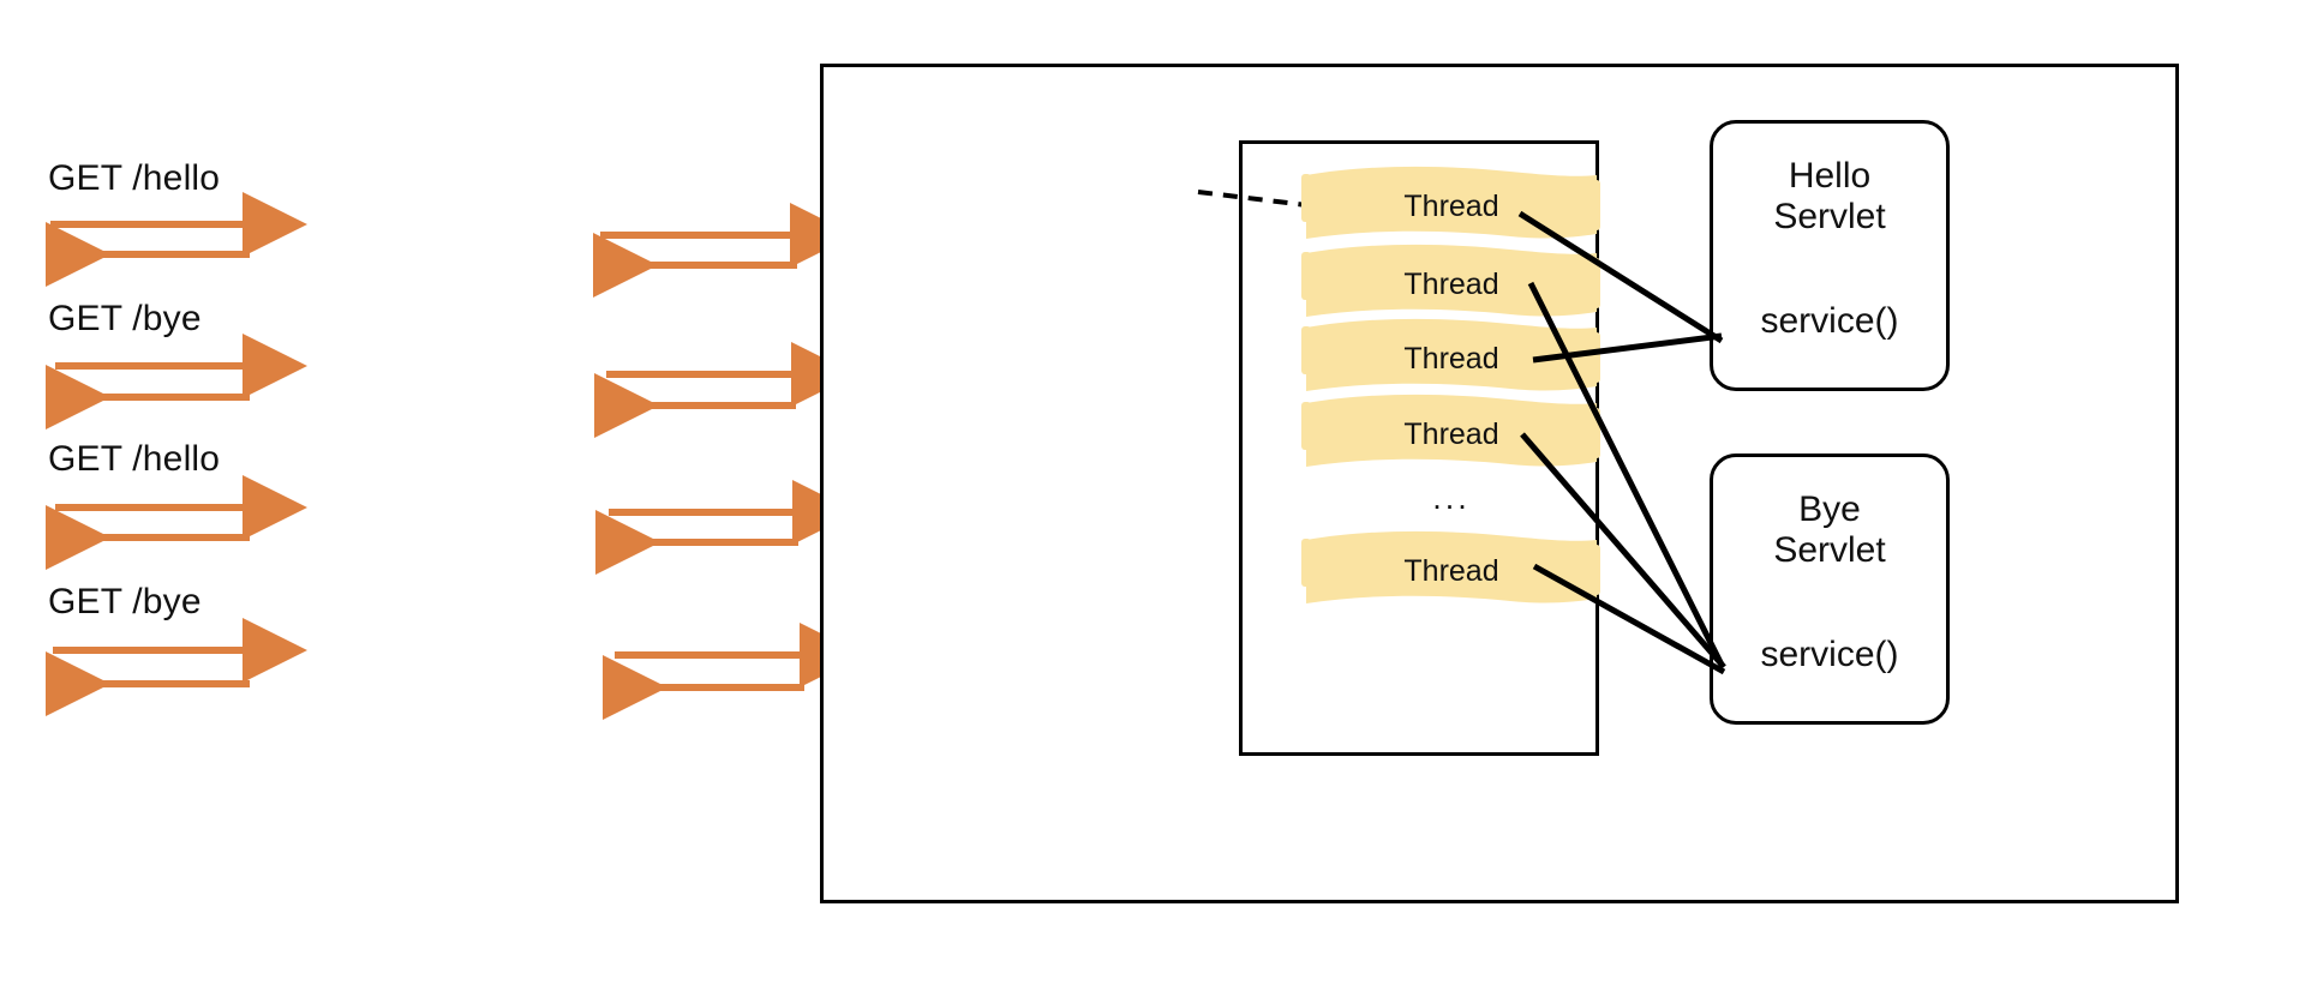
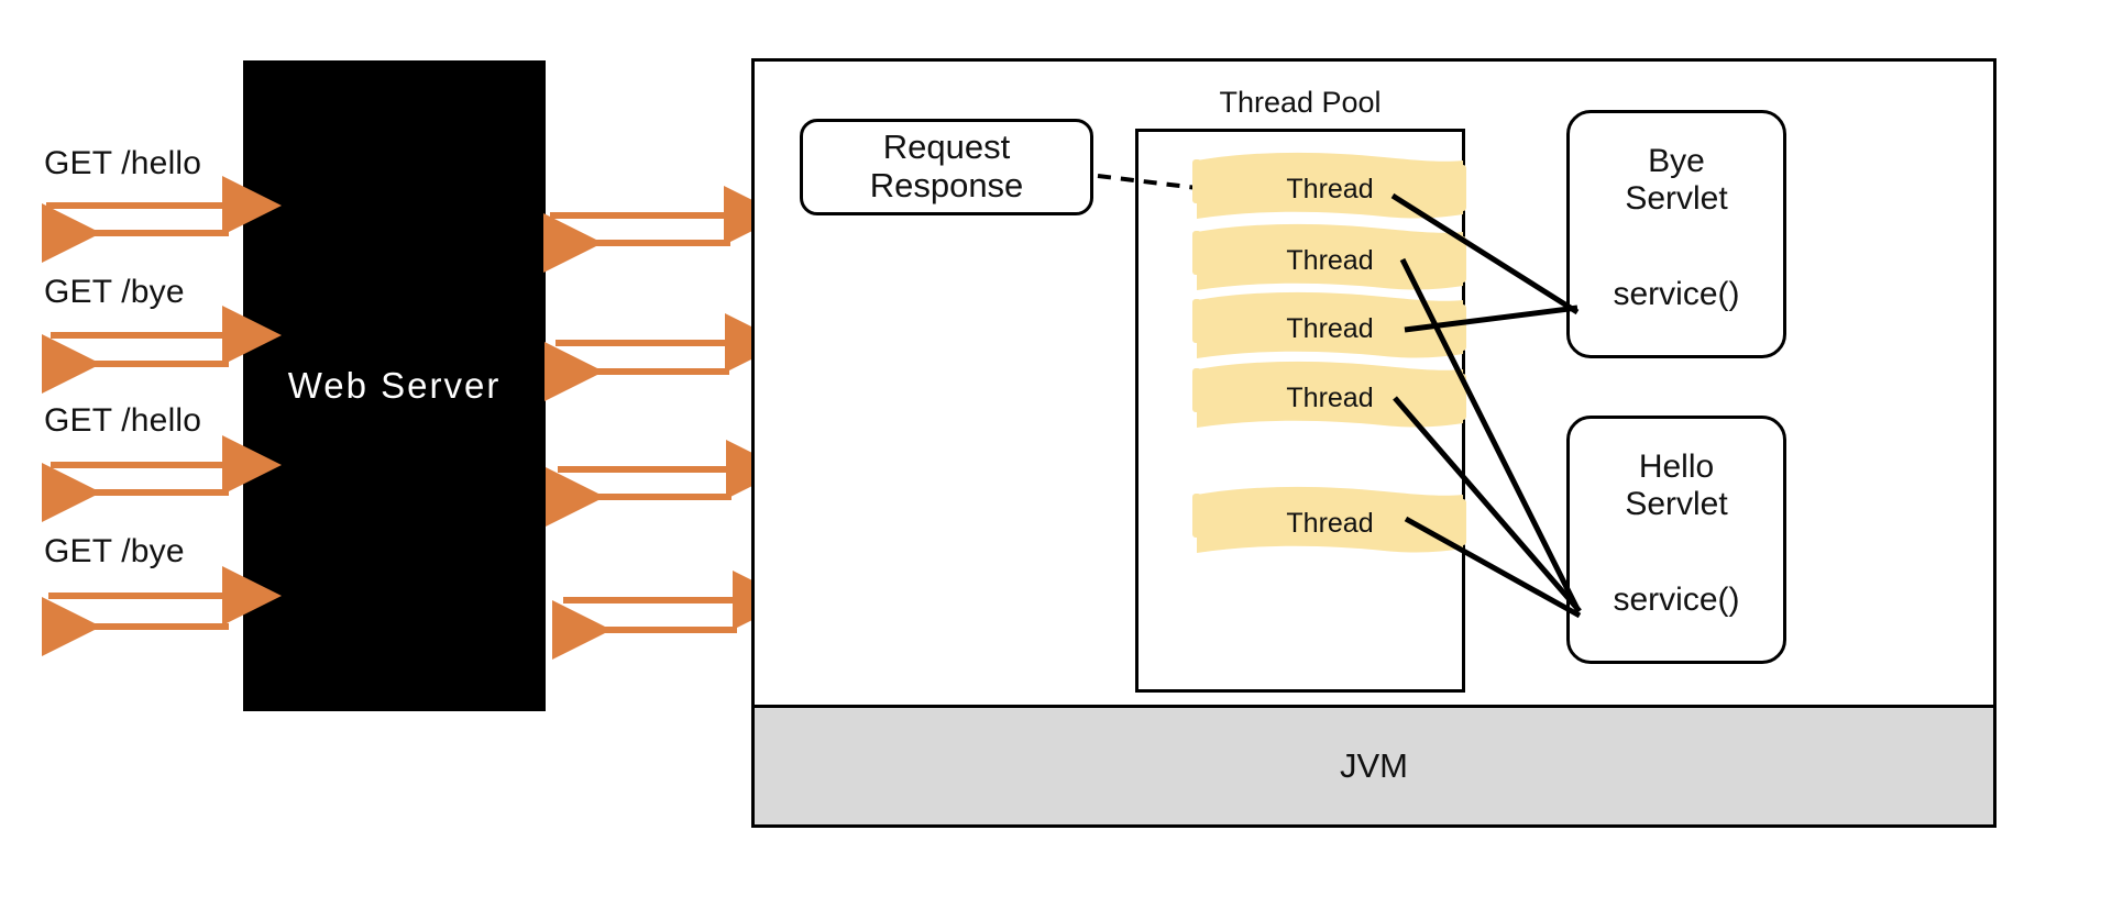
  GET /hello
  GET /bye
  GET /hello
  GET /bye
+ Web Server
+ JVM
+ Request
+ Response
+ Thread Pool
  Thread
  Thread
  Thread
  Thread
  Thread
- ...
- Hello
+ Bye
  Servlet
  service()
- Bye
+ Hello
  Servlet
  service()
